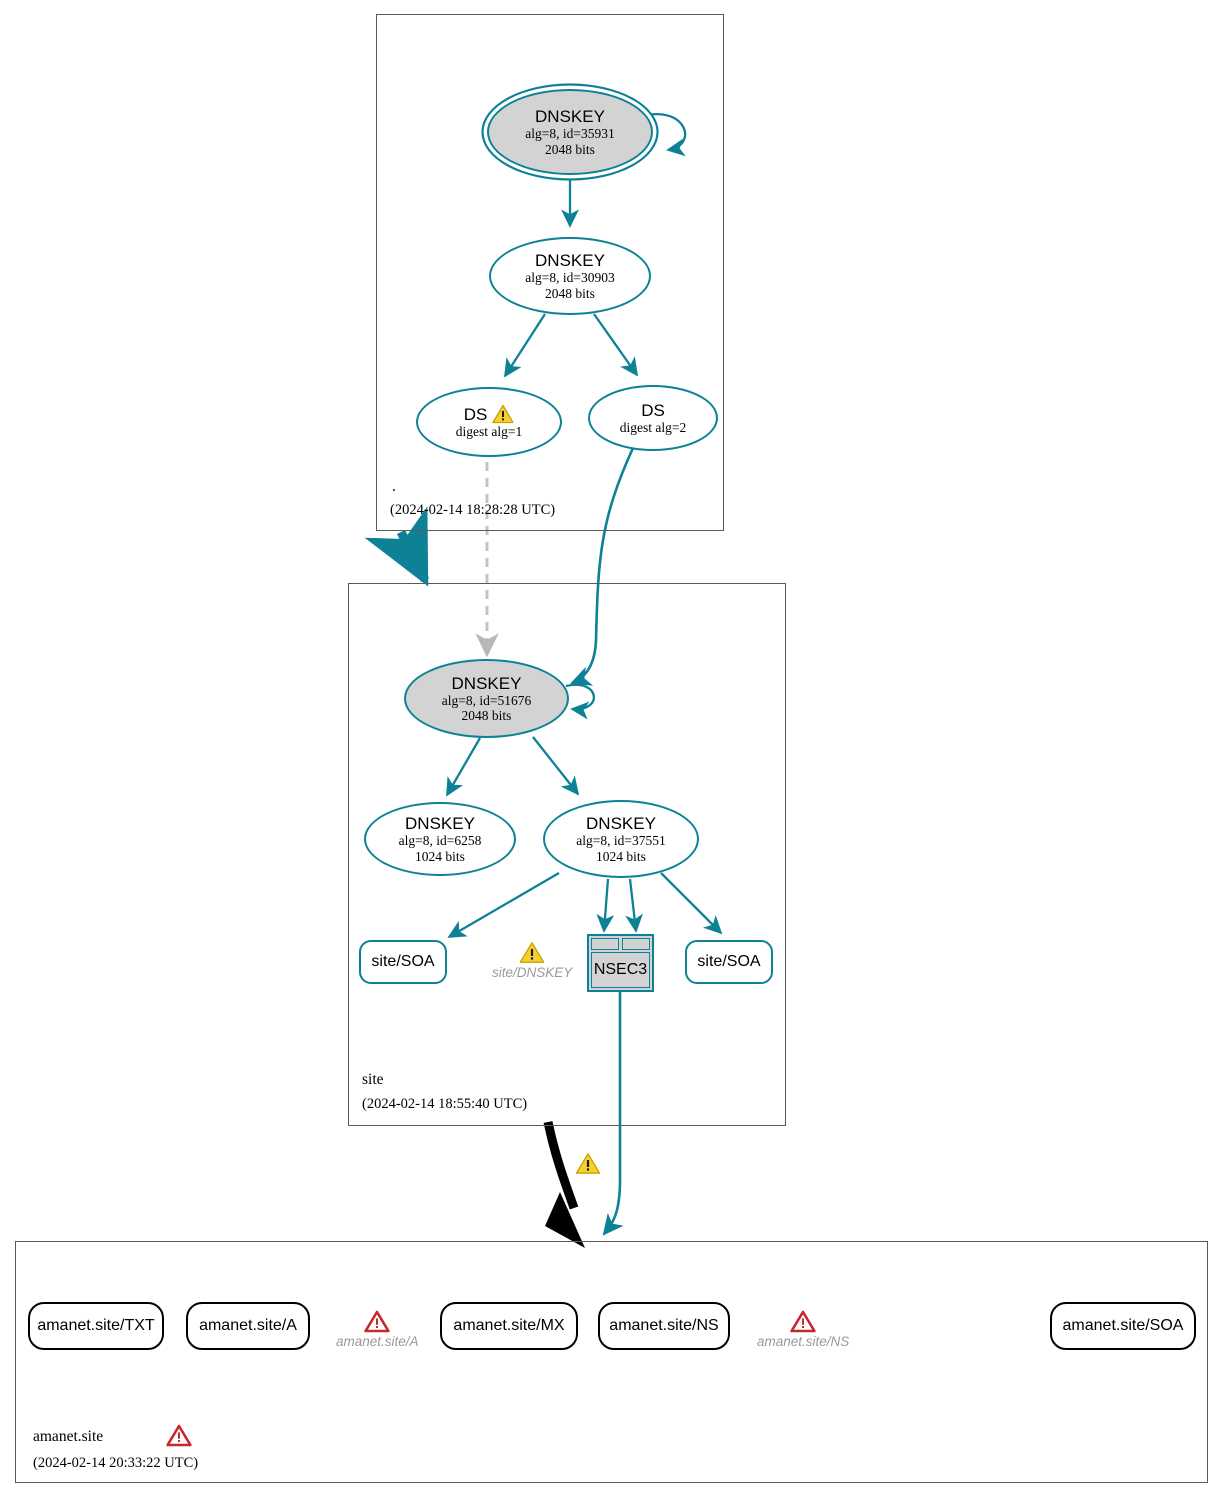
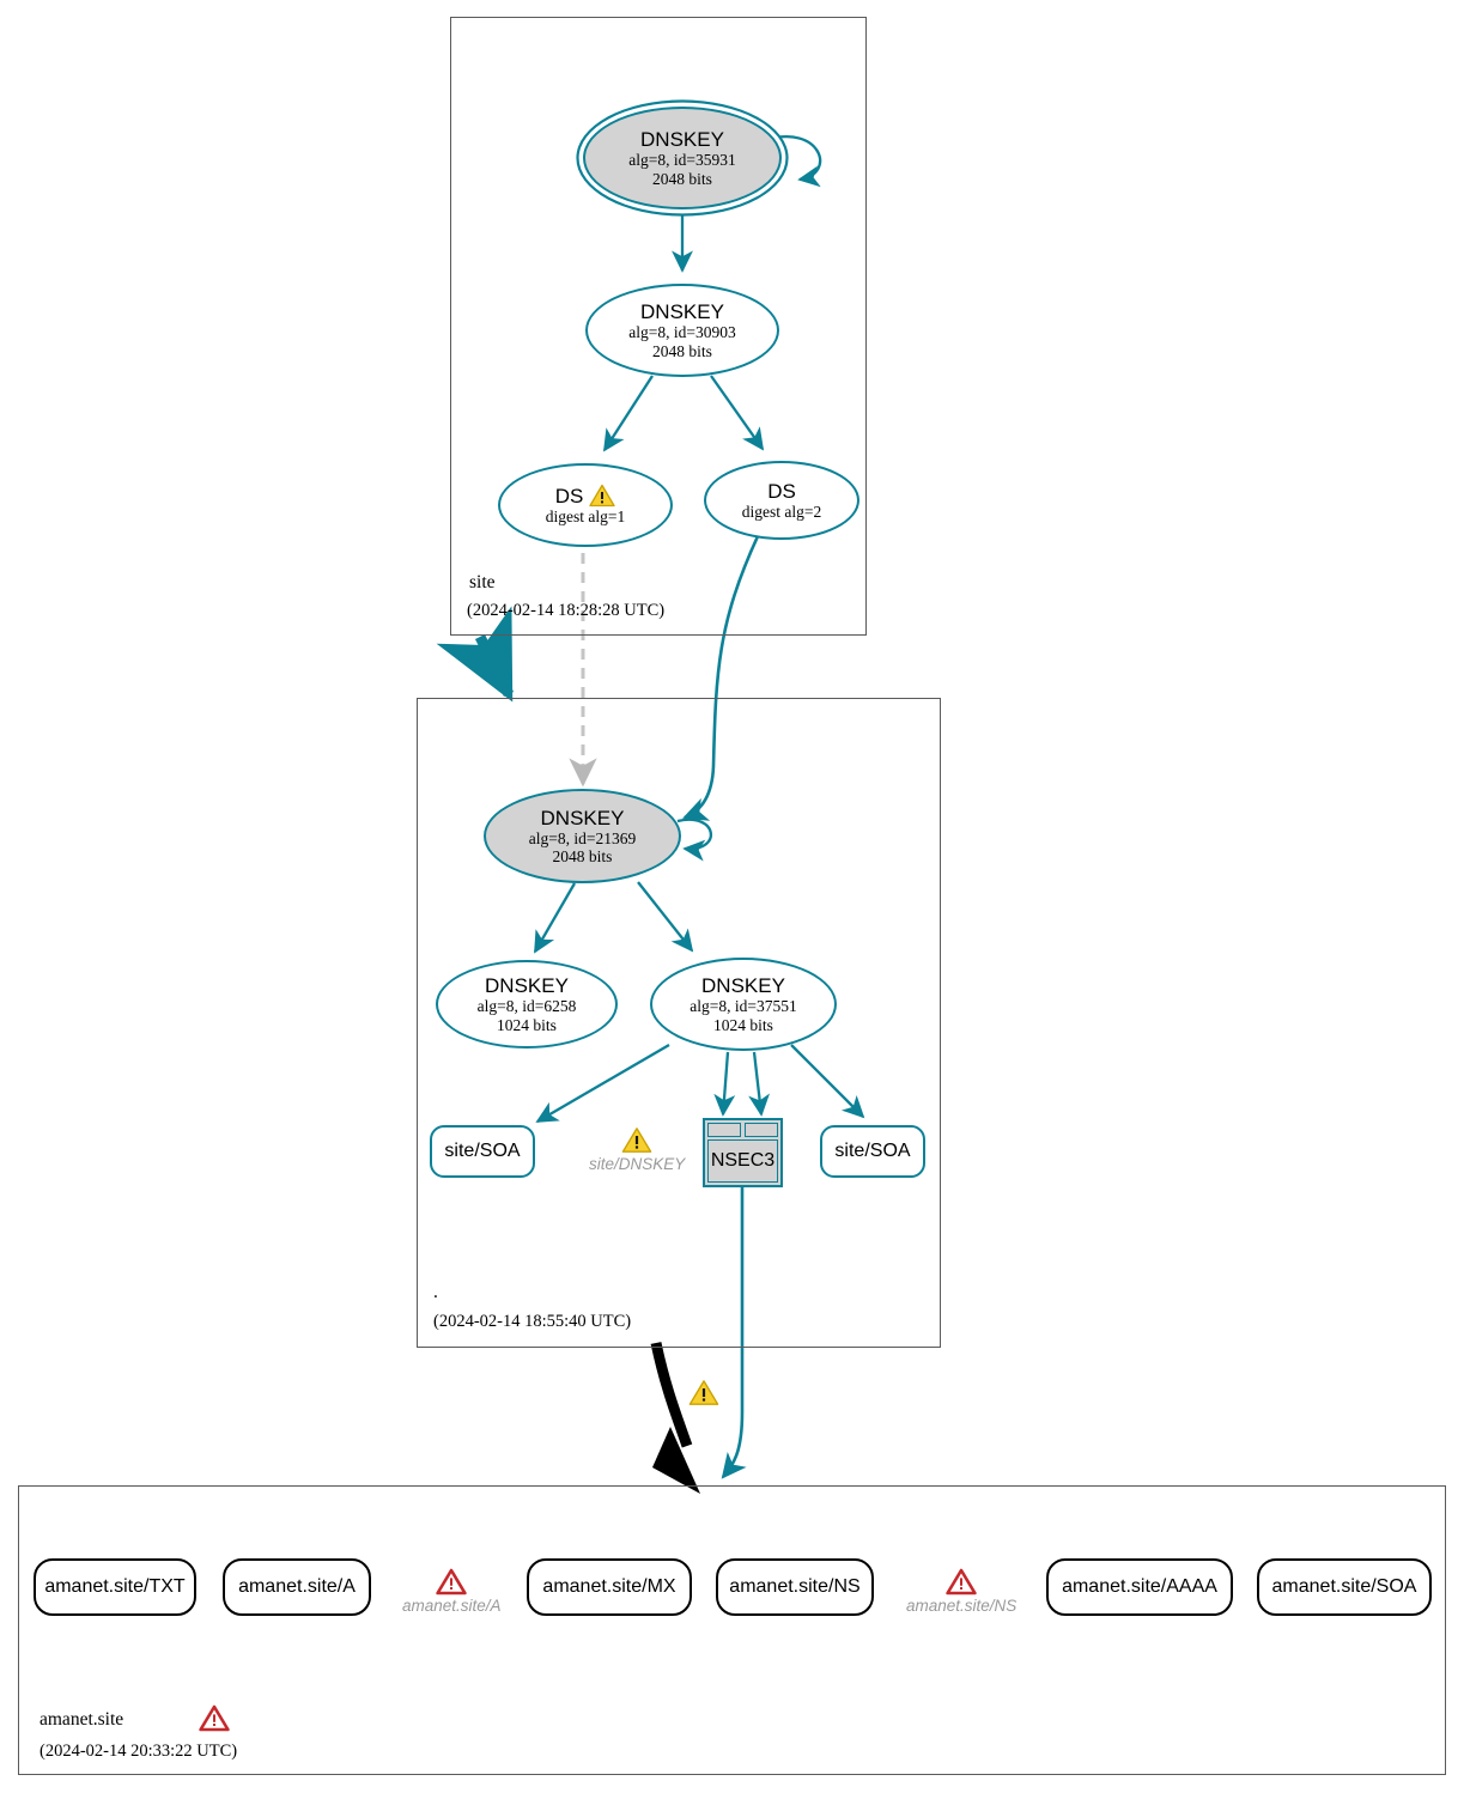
- .
+ site
  (2024-02-14 18:28:28 UTC)
  DNSKEY
  alg=8, id=35931
  2048 bits
  DNSKEY
  alg=8, id=30903
  2048 bits
  DS
  digest alg=1
  DS
  digest alg=2
- site
+ .
  (2024-02-14 18:55:40 UTC)
  DNSKEY
- alg=8, id=51676
+ alg=8, id=21369
  2048 bits
  DNSKEY
  alg=8, id=6258
  1024 bits
  DNSKEY
  alg=8, id=37551
  1024 bits
  site/SOA
  site/DNSKEY
  NSEC3
  site/SOA
  amanet.site
  (2024-02-14 20:33:22 UTC)
  amanet.site/TXT
  amanet.site/A
  amanet.site/A
  amanet.site/MX
  amanet.site/NS
  amanet.site/NS
+ amanet.site/AAAA
  amanet.site/SOA
